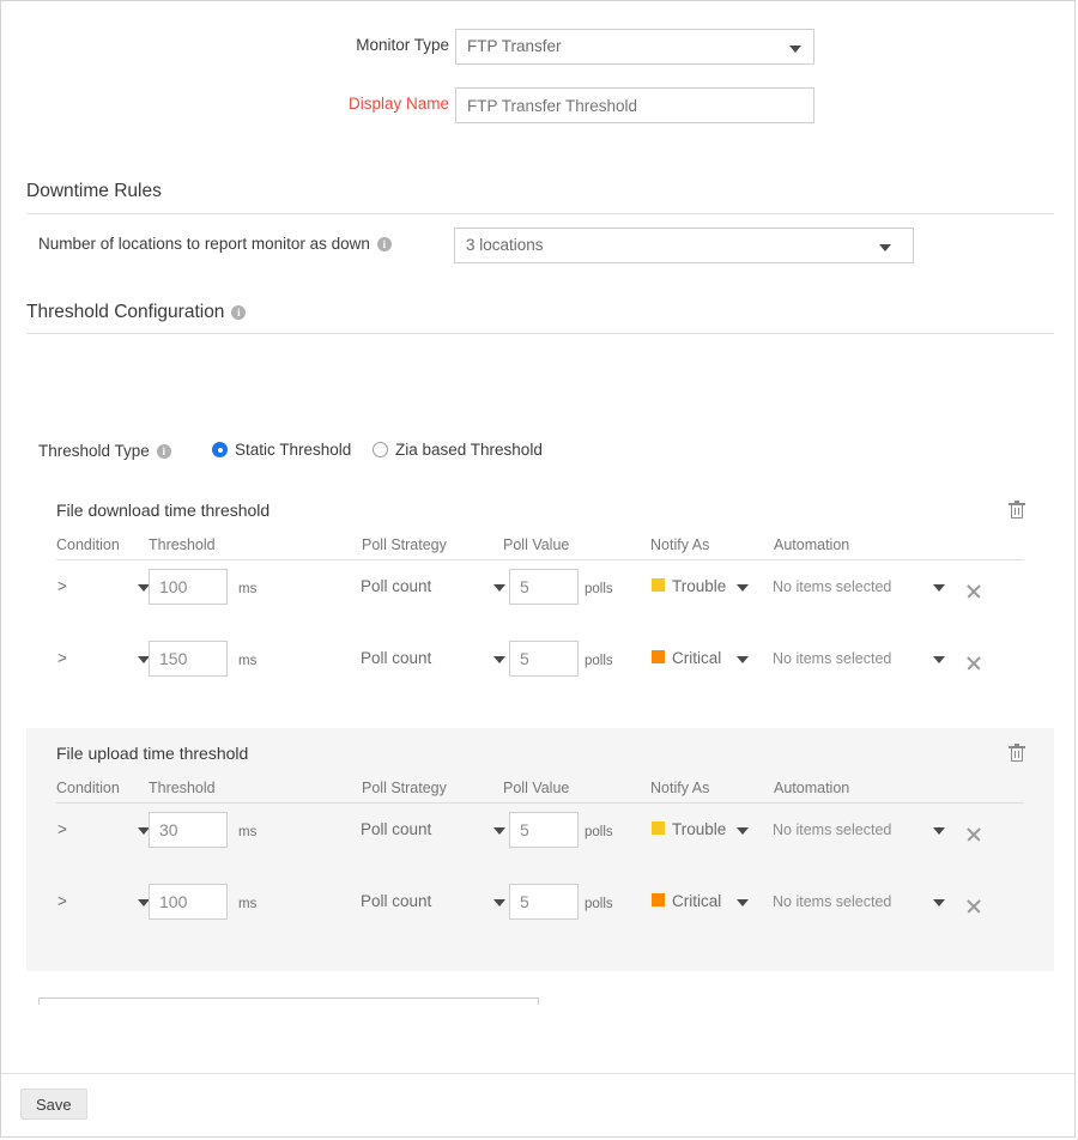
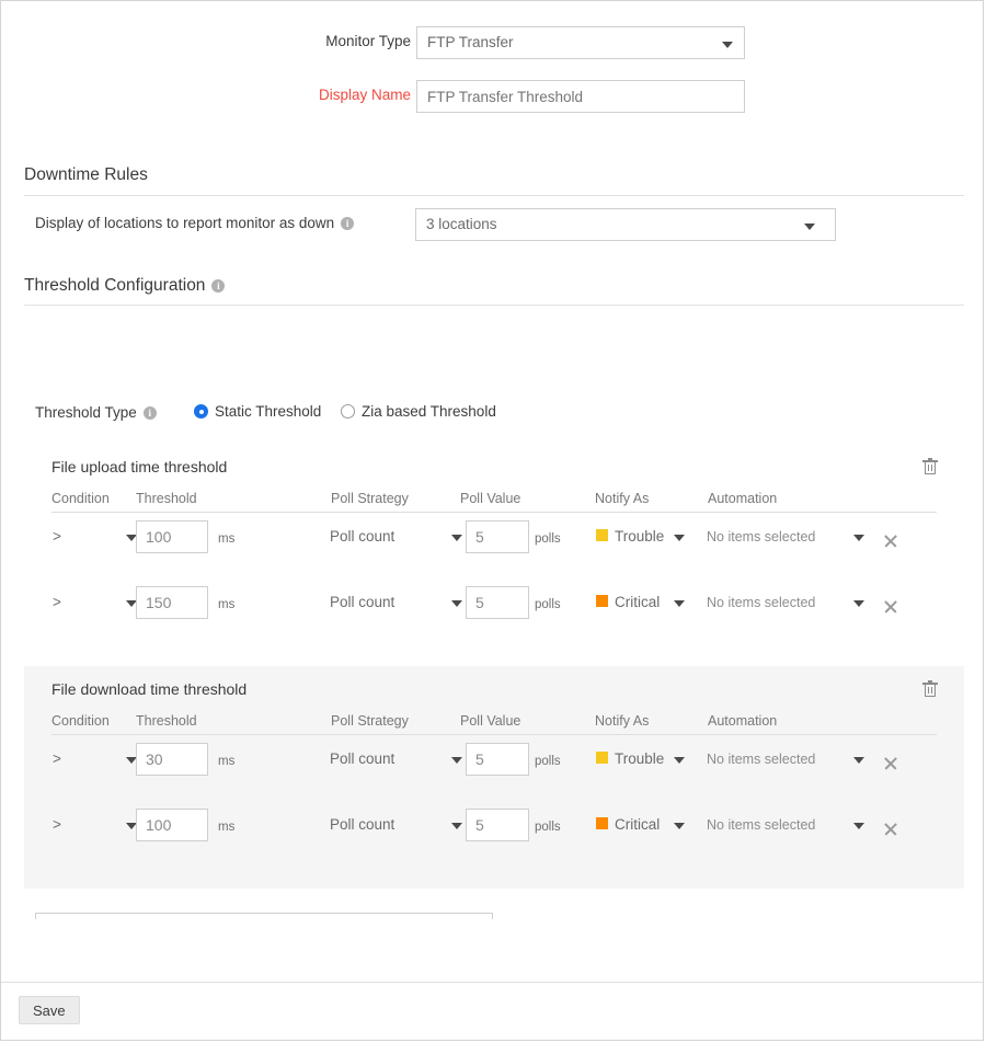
  Monitor Type
  FTP Transfer
  Display Name
  FTP Transfer Threshold
  Downtime Rules
- Number of locations to report monitor as down i
+ Display of locations to report monitor as down i
  3 locations
  Threshold Configuration i
  Threshold Type i
  Static Threshold
  Zia based Threshold
- File download time threshold
+ File upload time threshold
  Condition
  Threshold
  Poll Strategy
  Poll Value
  Notify As
  Automation
  >
  100
  ms
  Poll count
  5
  polls
  Trouble
  No items selected
  >
  150
  ms
  Poll count
  5
  polls
  Critical
  No items selected
- File upload time threshold
+ File download time threshold
  Condition
  Threshold
  Poll Strategy
  Poll Value
  Notify As
  Automation
  >
  30
  ms
  Poll count
  5
  polls
  Trouble
  No items selected
  >
  100
  ms
  Poll count
  5
  polls
  Critical
  No items selected
  Save
